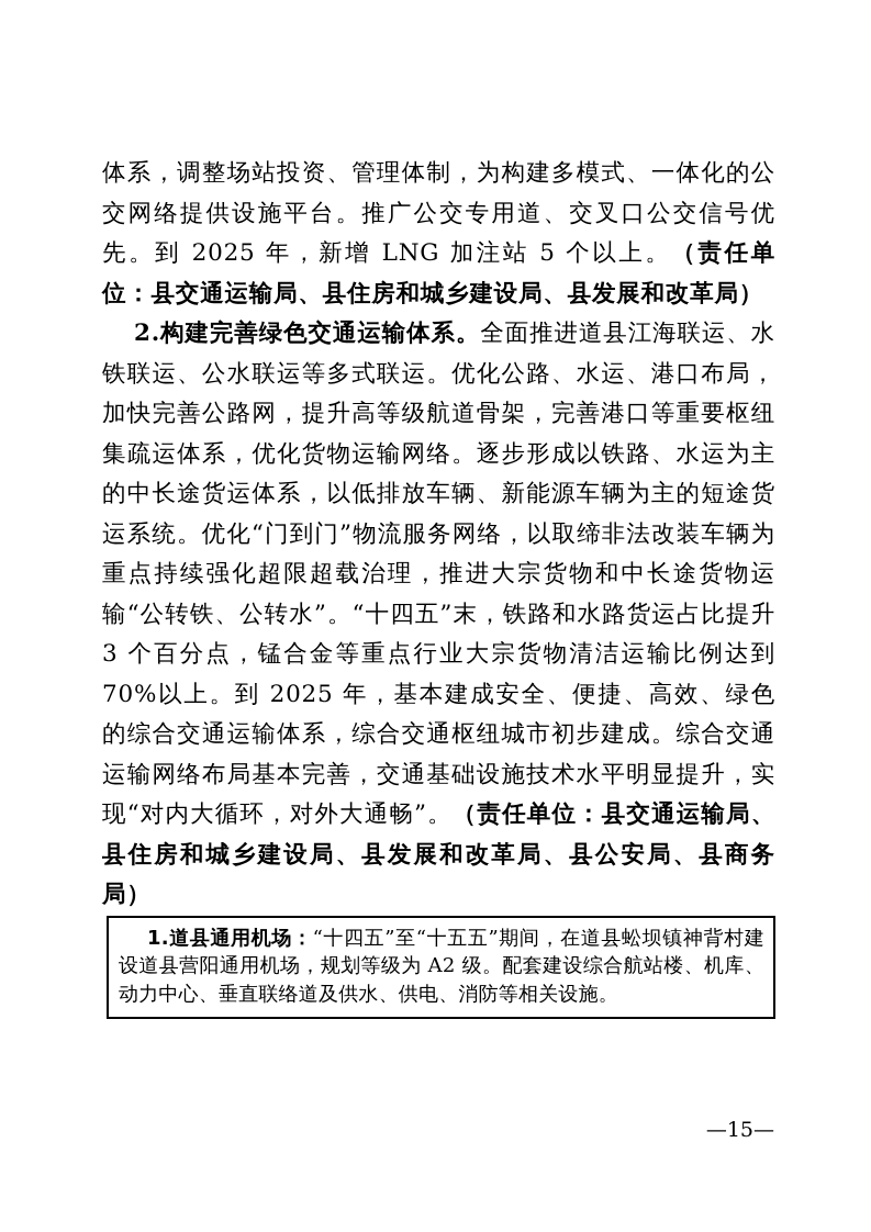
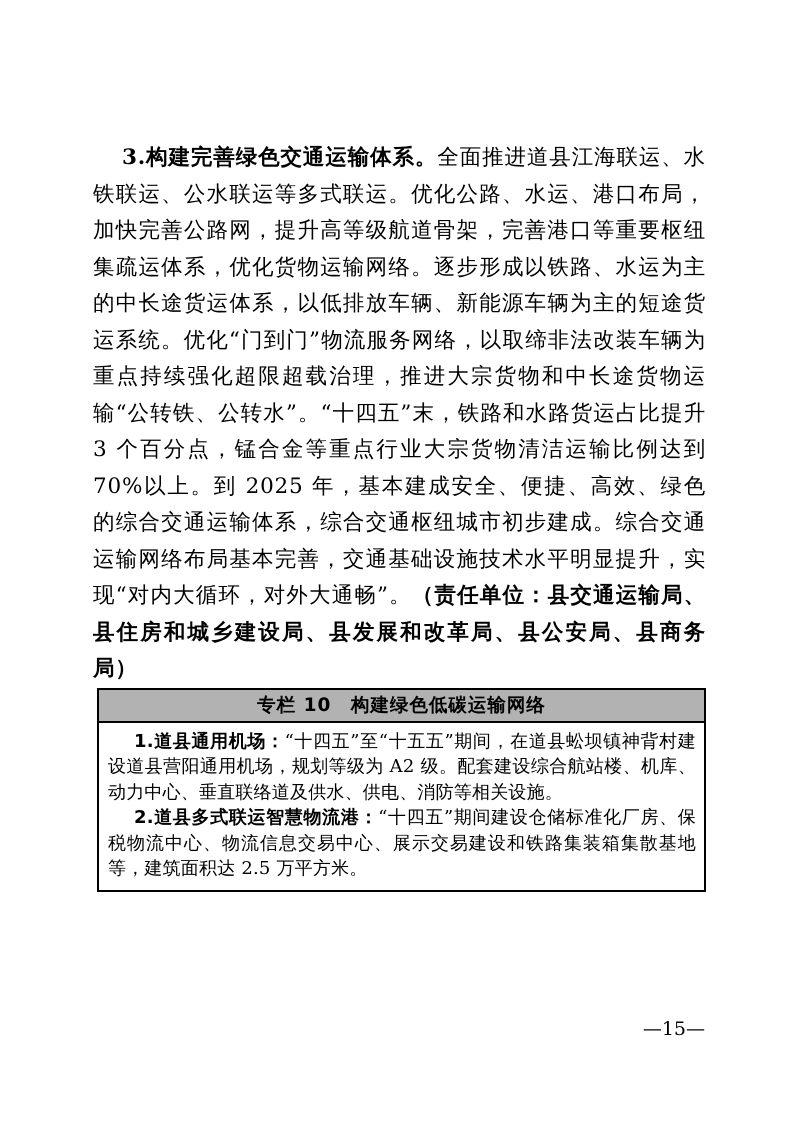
- 体系，调整场站投资、管理体制，为构建多模式、一体化的公交网络提供设施平台。推广公交专用道、交叉口公交信号优先。到 2025 年，新增 LNG 加注站 5 个以上。（责任单位：县交通运输局、县住房和城乡建设局、县发展和改革局）
- 2.构建完善绿色交通运输体系。全面推进道县江海联运、水铁联运、公水联运等多式联运。优化公路、水运、港口布局，加快完善公路网，提升高等级航道骨架，完善港口等重要枢纽集疏运体系，优化货物运输网络。逐步形成以铁路、水运为主的中长途货运体系，以低排放车辆、新能源车辆为主的短途货运系统。优化“门到门”物流服务网络，以取缔非法改装车辆为重点持续强化超限超载治理，推进大宗货物和中长途货物运输“公转铁、公转水”。“十四五”末，铁路和水路货运占比提升 3 个百分点，锰合金等重点行业大宗货物清洁运输比例达到 70%以上。到 2025 年，基本建成安全、便捷、高效、绿色的综合交通运输体系，综合交通枢纽城市初步建成。综合交通运输网络布局基本完善，交通基础设施技术水平明显提升，实现“对内大循环，对外大通畅”。（责任单位：县交通运输局、县住房和城乡建设局、县发展和改革局、县公安局、县商务局）
+ 3.构建完善绿色交通运输体系。全面推进道县江海联运、水铁联运、公水联运等多式联运。优化公路、水运、港口布局，加快完善公路网，提升高等级航道骨架，完善港口等重要枢纽集疏运体系，优化货物运输网络。逐步形成以铁路、水运为主的中长途货运体系，以低排放车辆、新能源车辆为主的短途货运系统。优化“门到门”物流服务网络，以取缔非法改装车辆为重点持续强化超限超载治理，推进大宗货物和中长途货物运输“公转铁、公转水”。“十四五”末，铁路和水路货运占比提升 3 个百分点，锰合金等重点行业大宗货物清洁运输比例达到 70%以上。到 2025 年，基本建成安全、便捷、高效、绿色的综合交通运输体系，综合交通枢纽城市初步建成。综合交通运输网络布局基本完善，交通基础设施技术水平明显提升，实现“对内大循环，对外大通畅”。（责任单位：县交通运输局、县住房和城乡建设局、县发展和改革局、县公安局、县商务局）
+ 专栏 10 构建绿色低碳运输网络
  1.道县通用机场：“十四五”至“十五五”期间，在道县蚣坝镇神背村建设道县营阳通用机场，规划等级为 A2 级。配套建设综合航站楼、机库、动力中心、垂直联络道及供水、供电、消防等相关设施。
+ 2.道县多式联运智慧物流港：“十四五”期间建设仓储标准化厂房、保税物流中心、物流信息交易中心、展示交易建设和铁路集装箱集散基地等，建筑面积达 2.5 万平方米。
  —15—
